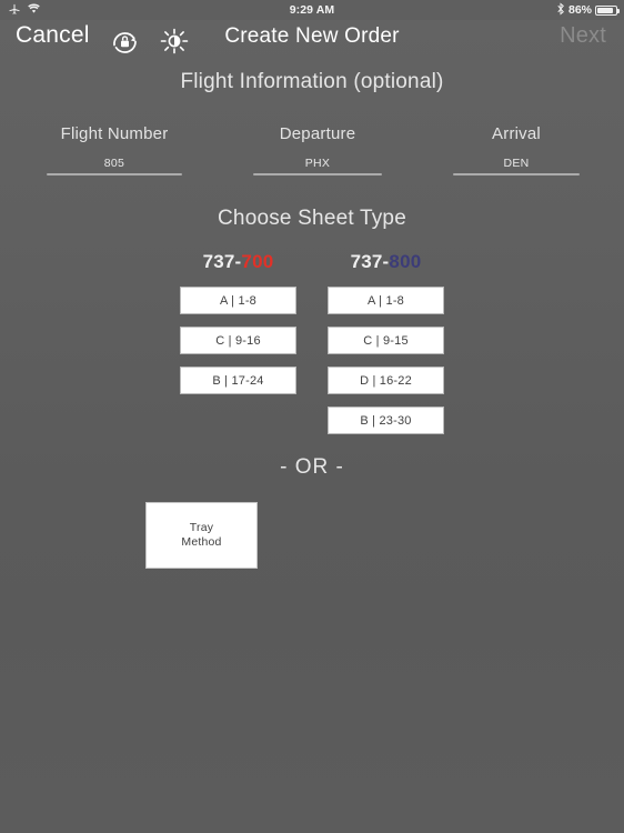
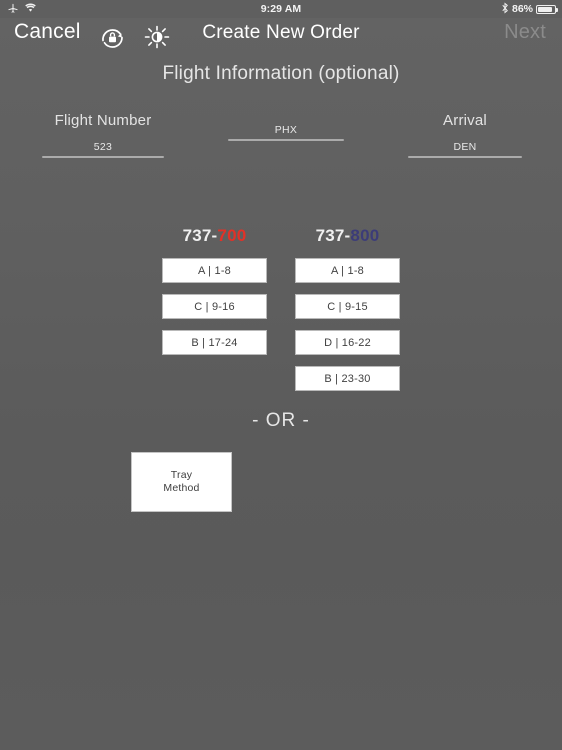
  9:29 AM
  86%
  Cancel
  Create New Order
  Next
  Flight Information (optional)
  Flight Number
- 805
+ 523
- Departure
  PHX
  Arrival
  DEN
- Choose Sheet Type
  737-700
  737-800
  A | 1-8
  C | 9-16
  B | 17-24
  A | 1-8
  C | 9-15
  D | 16-22
  B | 23-30
  - OR -
  Tray
  Method
